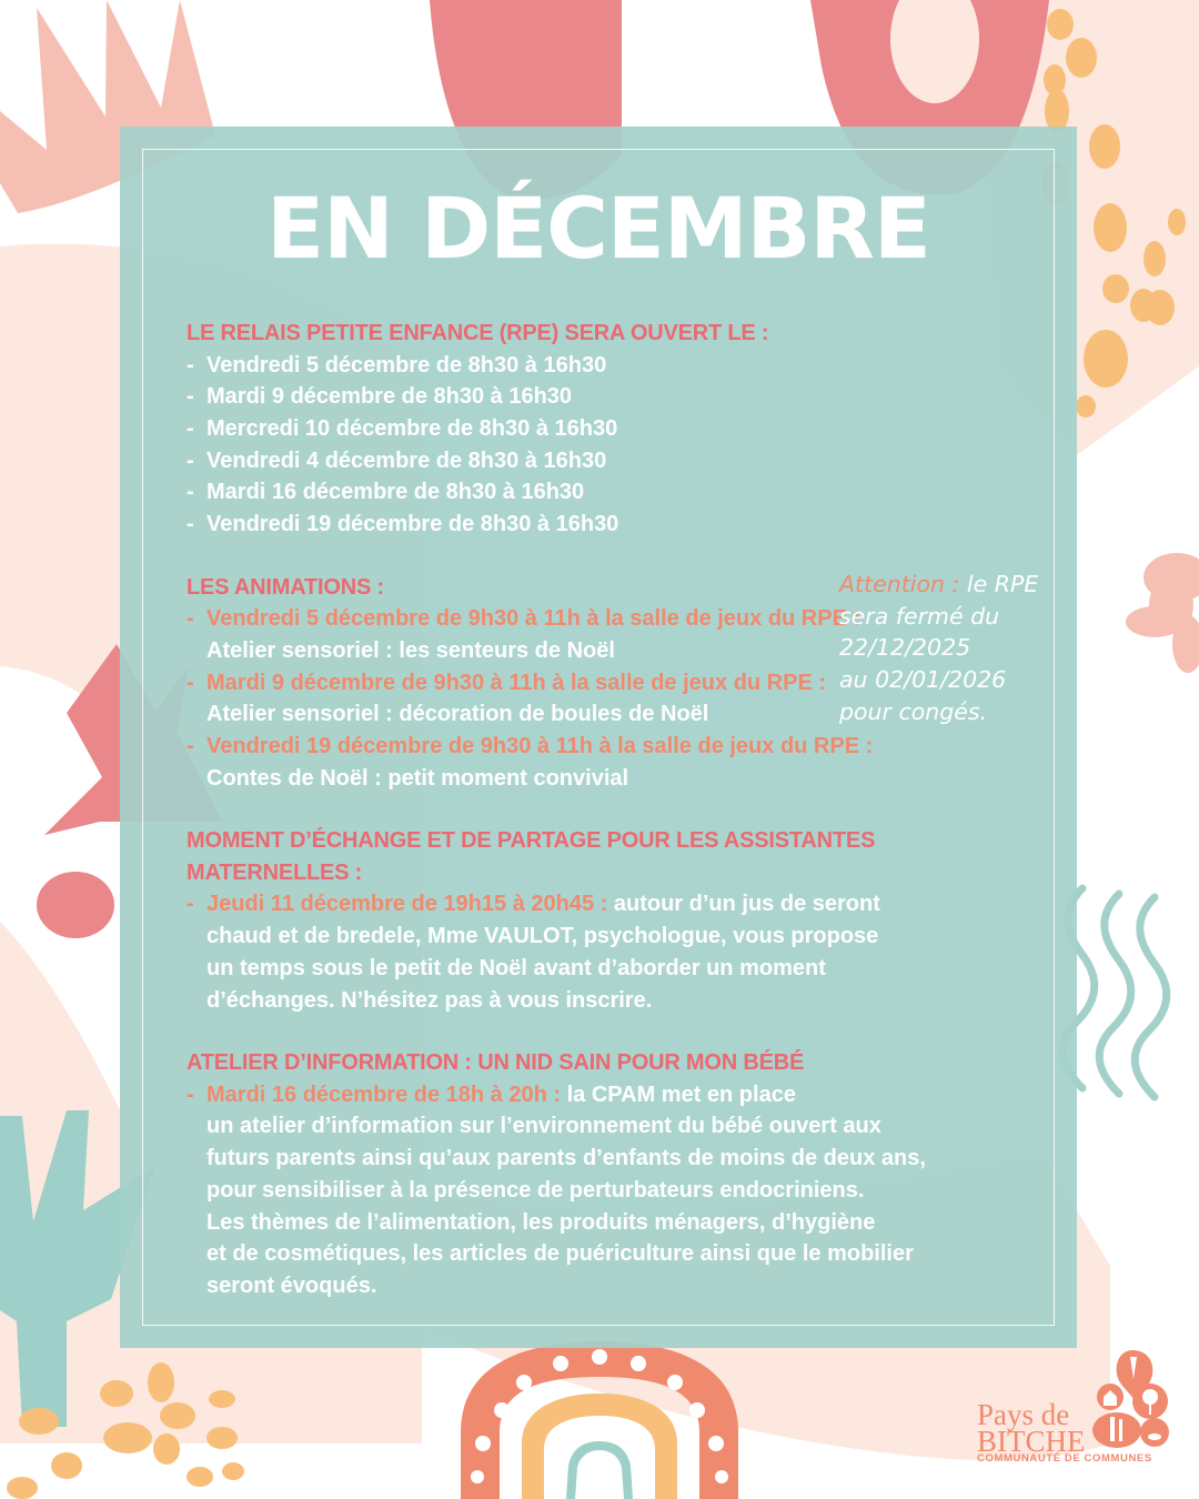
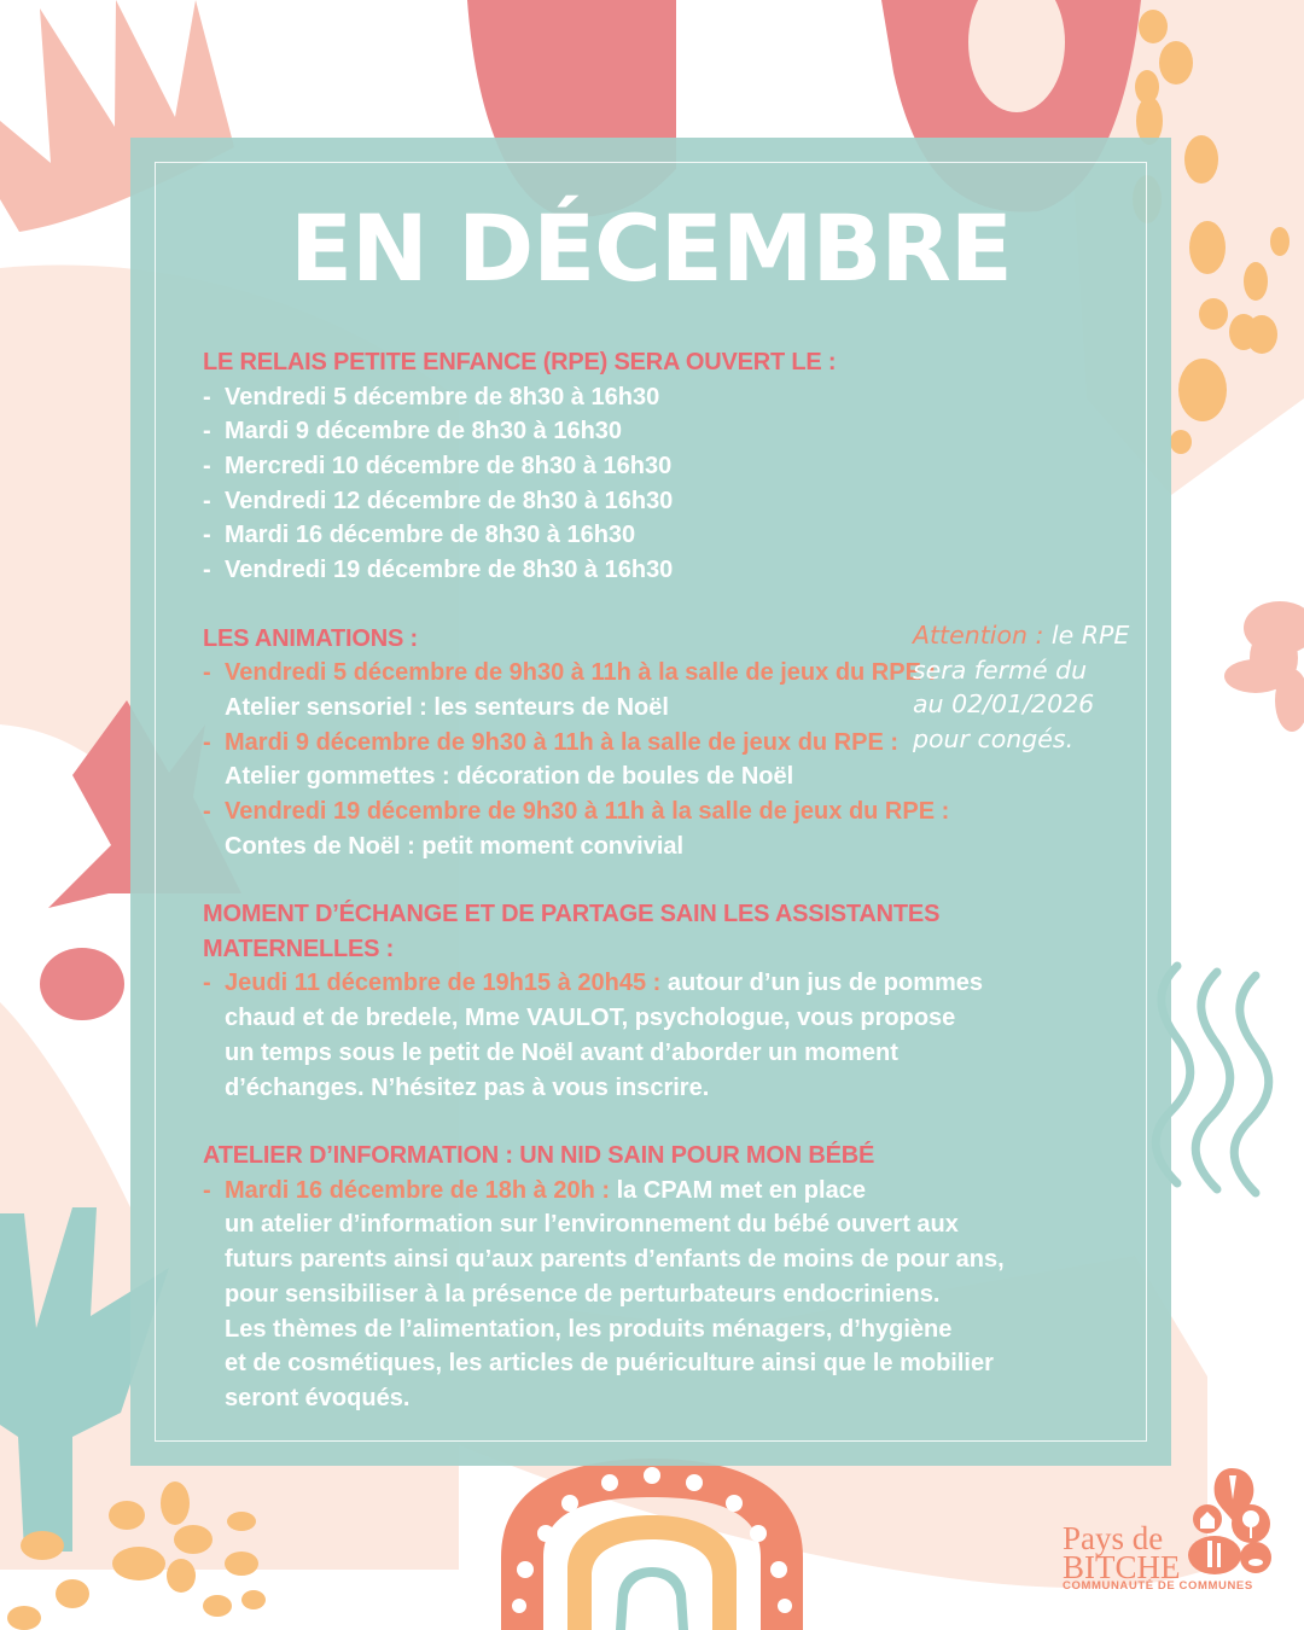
  EN DÉCEMBRE
  LE RELAIS PETITE ENFANCE (RPE) SERA OUVERT LE :
  - Vendredi 5 décembre de 8h30 à 16h30
  - Mardi 9 décembre de 8h30 à 16h30
  - Mercredi 10 décembre de 8h30 à 16h30
- - Vendredi 4 décembre de 8h30 à 16h30
+ - Vendredi 12 décembre de 8h30 à 16h30
  - Mardi 16 décembre de 8h30 à 16h30
  - Vendredi 19 décembre de 8h30 à 16h30
  LES ANIMATIONS :
  - Vendredi 5 décembre de 9h30 à 11h à la salle de jeux du RPE :
  Atelier sensoriel : les senteurs de Noël
  - Mardi 9 décembre de 9h30 à 11h à la salle de jeux du RPE :
- Atelier sensoriel : décoration de boules de Noël
+ Atelier gommettes : décoration de boules de Noël
  - Vendredi 19 décembre de 9h30 à 11h à la salle de jeux du RPE :
  Contes de Noël : petit moment convivial
- MOMENT D’ÉCHANGE ET DE PARTAGE POUR LES ASSISTANTES
+ MOMENT D’ÉCHANGE ET DE PARTAGE SAIN LES ASSISTANTES
  MATERNELLES :
- - Jeudi 11 décembre de 19h15 à 20h45 : autour d’un jus de seront
+ - Jeudi 11 décembre de 19h15 à 20h45 : autour d’un jus de pommes
  chaud et de bredele, Mme VAULOT, psychologue, vous propose
  un temps sous le petit de Noël avant d’aborder un moment
  d’échanges. N’hésitez pas à vous inscrire.
  ATELIER D’INFORMATION : UN NID SAIN POUR MON BÉBÉ
  - Mardi 16 décembre de 18h à 20h : la CPAM met en place
  un atelier d’information sur l’environnement du bébé ouvert aux
- futurs parents ainsi qu’aux parents d’enfants de moins de deux ans,
+ futurs parents ainsi qu’aux parents d’enfants de moins de pour ans,
  pour sensibiliser à la présence de perturbateurs endocriniens.
  Les thèmes de l’alimentation, les produits ménagers, d’hygiène
  et de cosmétiques, les articles de puériculture ainsi que le mobilier
  seront évoqués.
  Attention : le RPE
  sera fermé du
- 22/12/2025
  au 02/01/2026
  pour congés.
  Pays de
  BITCHE
  COMMUNAUTÉ DE COMMUNES
